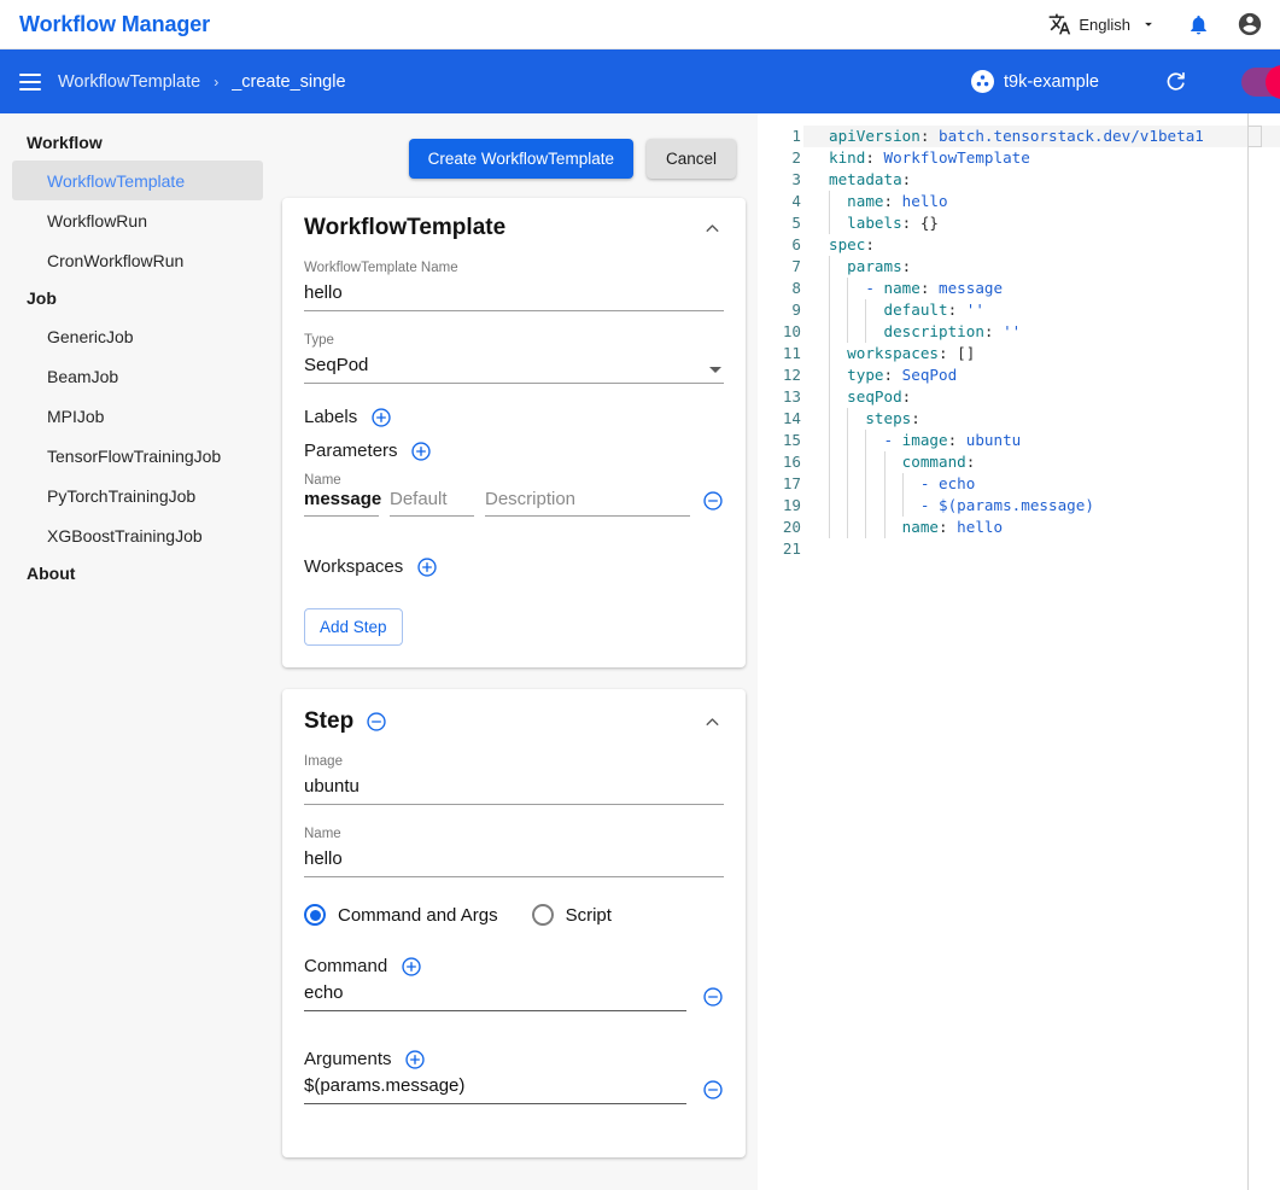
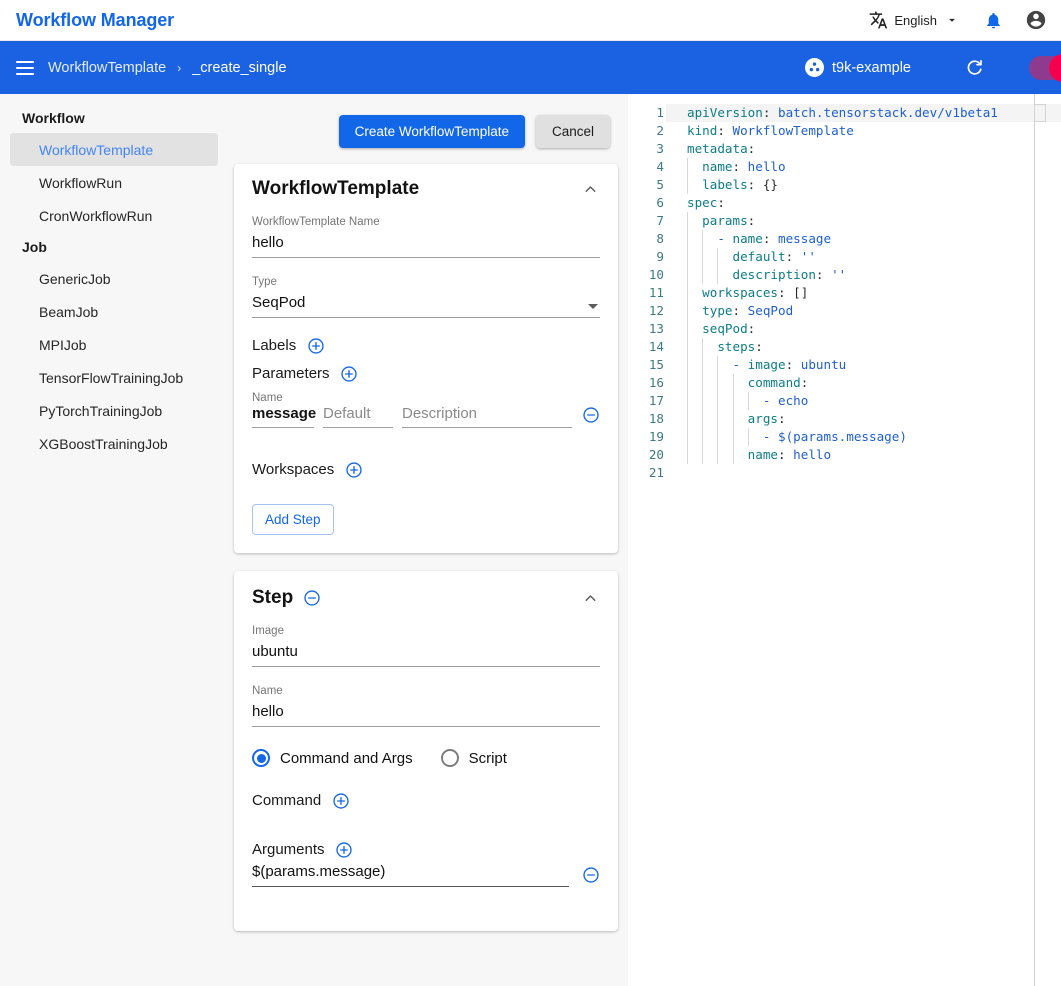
  Workflow Manager
  English
  WorkflowTemplate
  ›
  _create_single
  t9k-example
  Workflow
  WorkflowTemplate
  WorkflowRun
  CronWorkflowRun
  Job
  GenericJob
  BeamJob
  MPIJob
  TensorFlowTrainingJob
  PyTorchTrainingJob
  XGBoostTrainingJob
- About
  Create WorkflowTemplate
  Cancel
  WorkflowTemplate
  WorkflowTemplate Name
  hello
  Type
  SeqPod
  Labels
  Parameters
  Name
  message
  Default
  Description
  Workspaces
  Add Step
  Step
  Image
  ubuntu
  Name
  hello
  Command and Args
  Script
  Command
- echo
  Arguments
  $(params.message)
  1
  apiVersion: batch.tensorstack.dev/v1beta1
  2
  kind: WorkflowTemplate
  3
  metadata:
  4
  name: hello
  5
  labels: {}
  6
  spec:
  7
  params:
  8
  - name: message
  9
  default: ''
  10
  description: ''
  11
  workspaces: []
  12
  type: SeqPod
  13
  seqPod:
  14
  steps:
  15
  - image: ubuntu
  16
  command:
  17
  - echo
+ 18
+ args:
  19
  - $(params.message)
  20
  name: hello
  21
